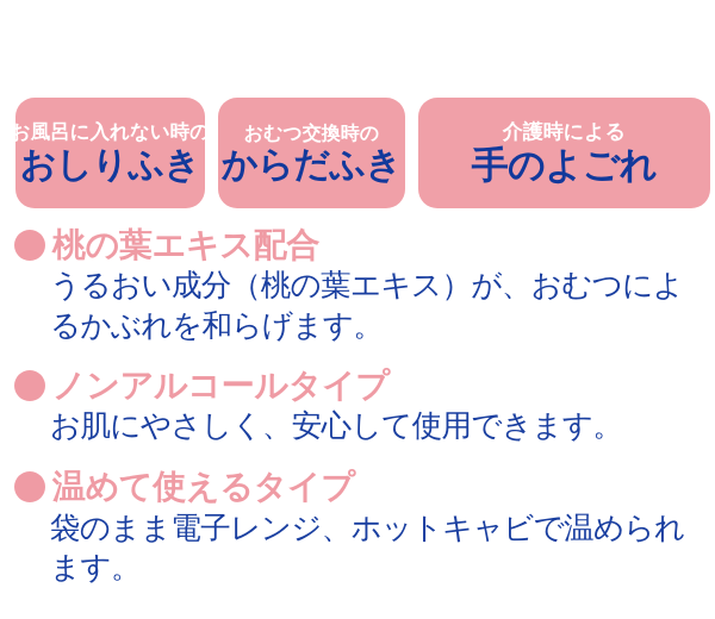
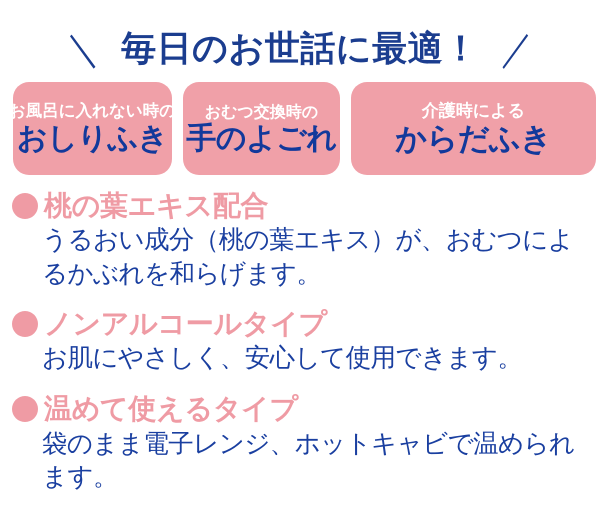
+ ＼
+ 毎日のお世話に最適！
+ ／
  お風呂に入れない時の
  おしりふき
  おむつ交換時の
- からだふき
+ 手のよごれ
  介護時による
- 手のよごれ
+ からだふき
  桃の葉エキス配合
  うるおい成分（桃の葉エキス）が、おむつによるかぶれを和らげます。
  ノンアルコールタイプ
  お肌にやさしく、安心して使用できます。
  温めて使えるタイプ
  袋のまま電子レンジ、ホットキャビで温められます。
